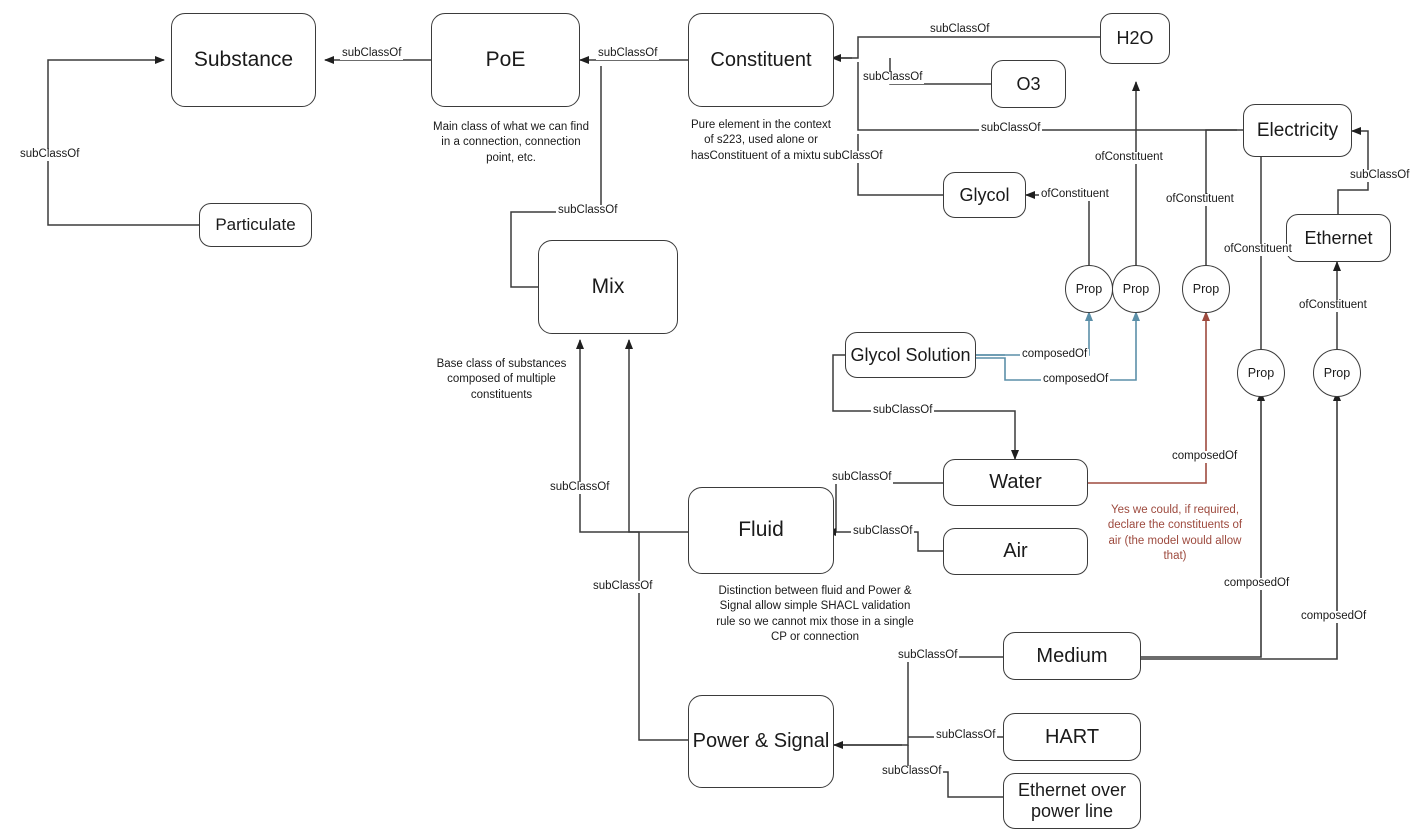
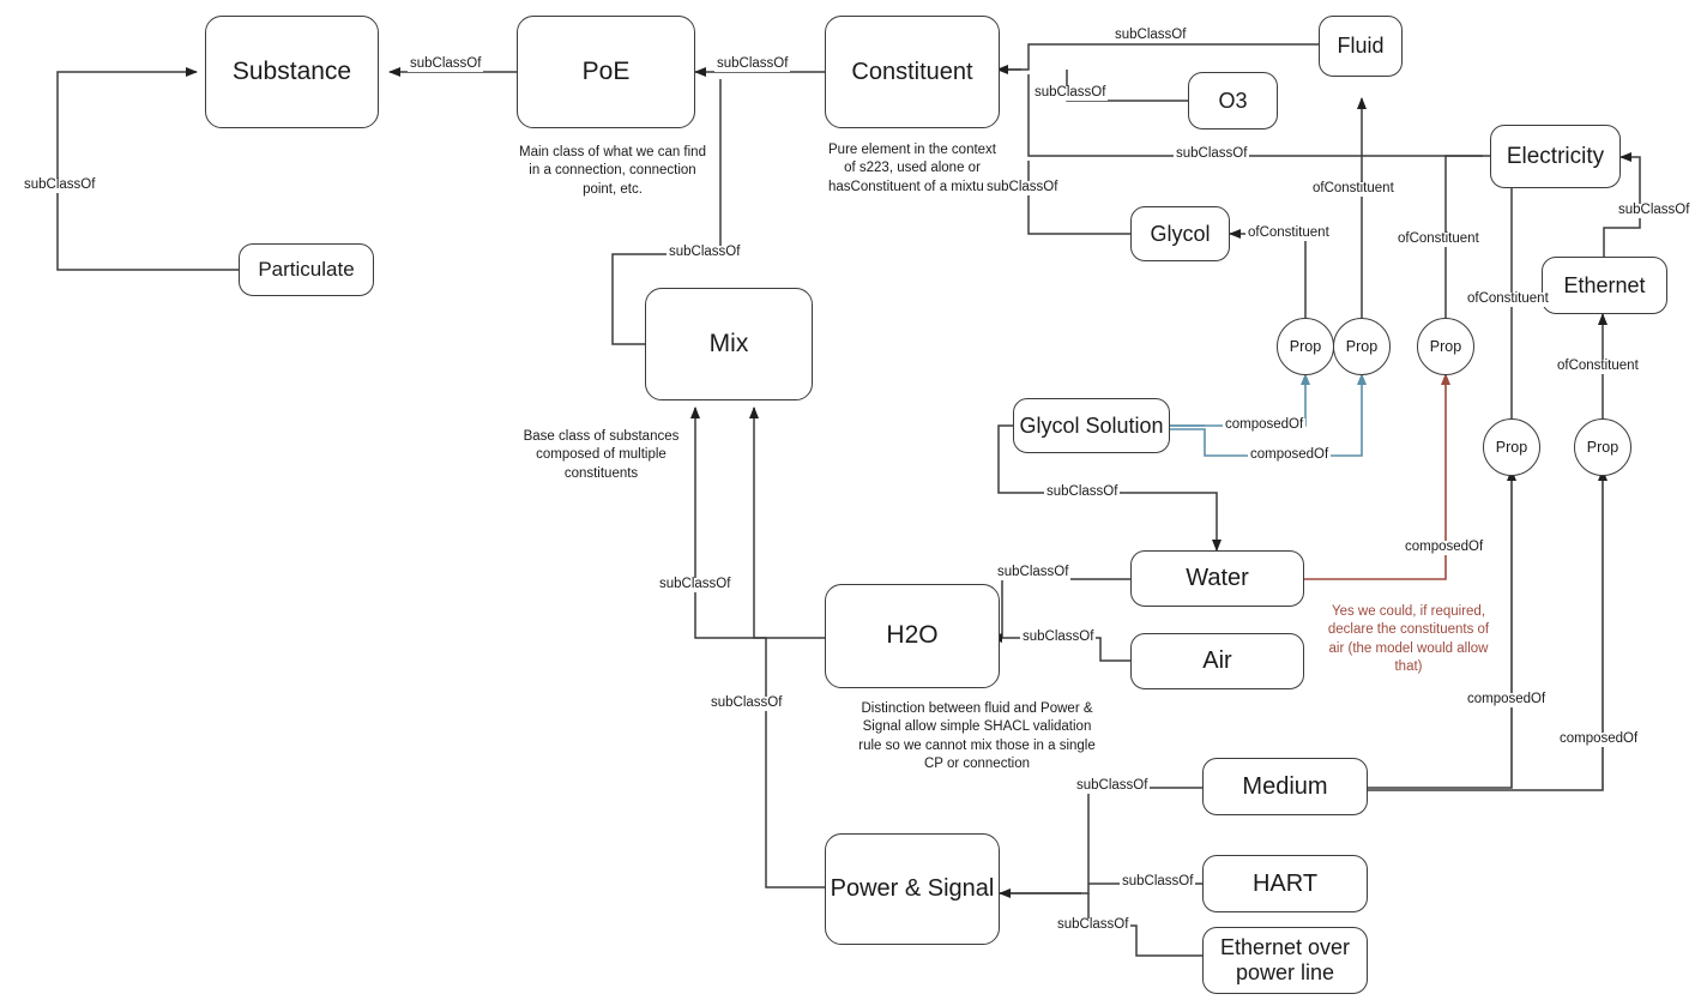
  Substance
  Particulate
  PoE
  Constituent
- H2O
+ Fluid
  O3
  Glycol
  Electricity
  Ethernet
  Mix
  Glycol Solution
  Water
- Fluid
+ H2O
  Air
  Medium
  Power & Signal
  HART
  Ethernet over power line
  Prop
  Prop
  Prop
  Prop
  Prop
  subClassOf
  subClassOf
  subClassOf
  subClassOf
  subClassOf
  subClassOf
  subClassOf
  subClassOf
  subClassOf
  ofConstituent
  ofConstituent
  ofConstituent
  ofConstituent
  ofConstituent
  composedOf
  composedOf
  composedOf
  composedOf
  composedOf
  subClassOf
  subClassOf
  subClassOf
  subClassOf
  subClassOf
  subClassOf
  subClassOf
  subClassOf
  Main class of what we can find in a connection, connection point, etc.
  Pure element in the context of s223, used alone or hasConstituent of a mixtu
  Base class of substances composed of multiple constituents
  Distinction between fluid and Power & Signal allow simple SHACL validation rule so we cannot mix those in a single CP or connection
  Yes we could, if required, declare the constituents of air (the model would allow that)
